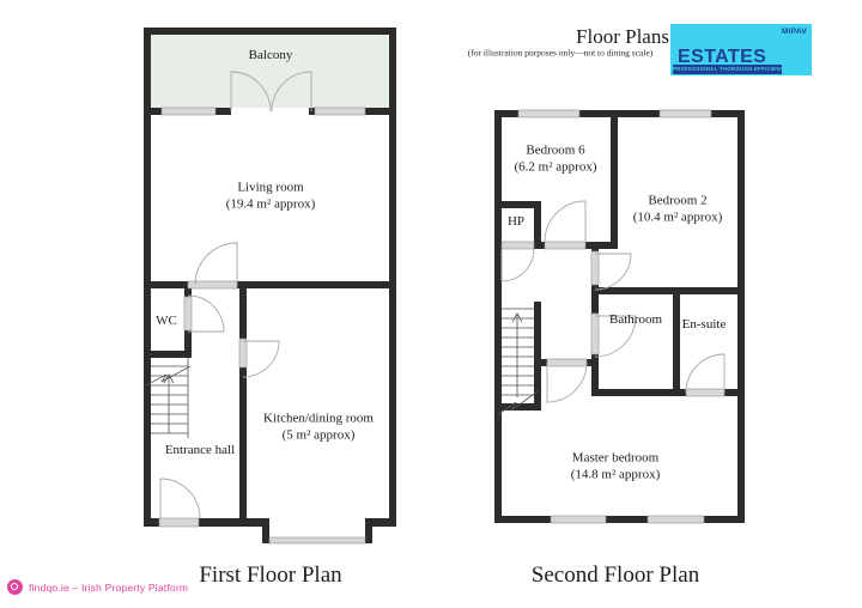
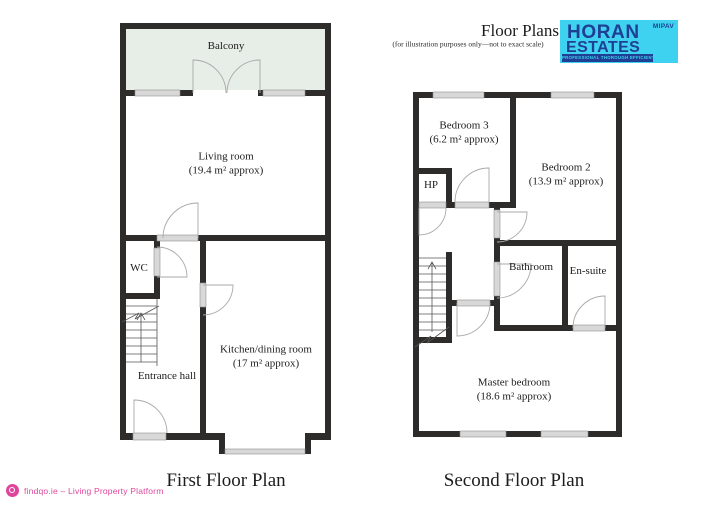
  Floor Plans
- (for illustration purposes only—not to dining scale)
+ (for illustration purposes only—not to exact scale)
+ HORAN
  ESTATES
  Balcony
  Living room
  (19.4 m² approx)
  WC
  Entrance hall
  Kitchen/dining room
- (5 m² approx)
+ (17 m² approx)
  First Floor Plan
- Bedroom 6
+ Bedroom 3
  (6.2 m² approx)
  Bedroom 2
- (10.4 m² approx)
+ (13.9 m² approx)
  HP
  Bathroom
  En-suite
  Master bedroom
- (14.8 m² approx)
+ (18.6 m² approx)
  Second Floor Plan
- findqo.ie – Irish Property Platform
+ findqo.ie – Living Property Platform
